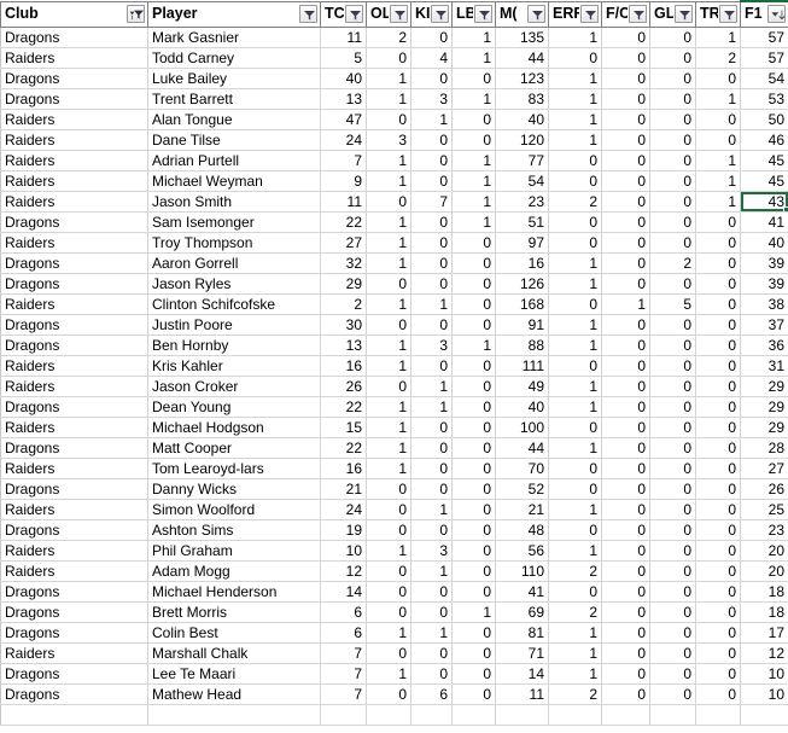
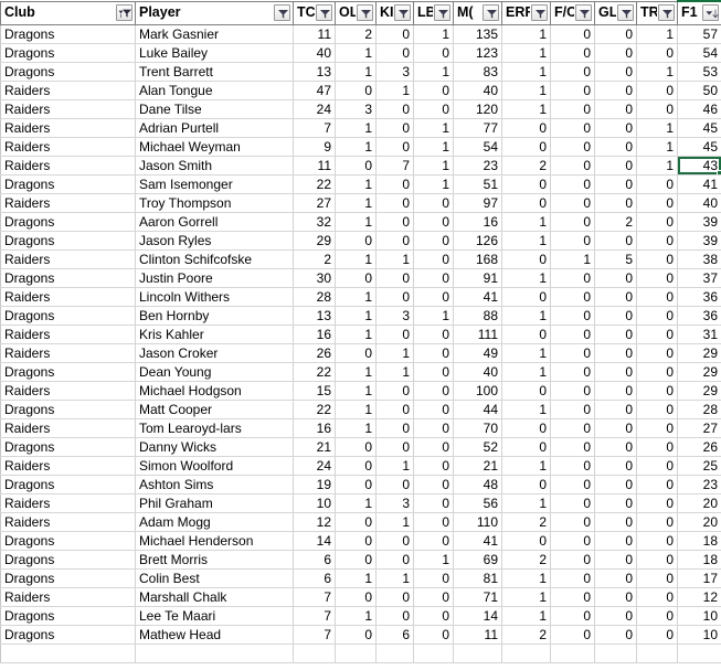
  Club	Player	TC	OL	KI	LB	M(	ERR	F/C	GL	TR	F1
  Dragons	Mark Gasnier	11	2	0	1	135	1	0	0	1	57
- Raiders	Todd Carney	5	0	4	1	44	0	0	0	2	57
  Dragons	Luke Bailey	40	1	0	0	123	1	0	0	0	54
  Dragons	Trent Barrett	13	1	3	1	83	1	0	0	1	53
  Raiders	Alan Tongue	47	0	1	0	40	1	0	0	0	50
  Raiders	Dane Tilse	24	3	0	0	120	1	0	0	0	46
  Raiders	Adrian Purtell	7	1	0	1	77	0	0	0	1	45
  Raiders	Michael Weyman	9	1	0	1	54	0	0	0	1	45
  Raiders	Jason Smith	11	0	7	1	23	2	0	0	1	43
  Dragons	Sam Isemonger	22	1	0	1	51	0	0	0	0	41
  Raiders	Troy Thompson	27	1	0	0	97	0	0	0	0	40
  Dragons	Aaron Gorrell	32	1	0	0	16	1	0	2	0	39
  Dragons	Jason Ryles	29	0	0	0	126	1	0	0	0	39
  Raiders	Clinton Schifcofske	2	1	1	0	168	0	1	5	0	38
  Dragons	Justin Poore	30	0	0	0	91	1	0	0	0	37
+ Raiders	Lincoln Withers	28	1	0	0	41	0	0	0	0	36
  Dragons	Ben Hornby	13	1	3	1	88	1	0	0	0	36
  Raiders	Kris Kahler	16	1	0	0	111	0	0	0	0	31
  Raiders	Jason Croker	26	0	1	0	49	1	0	0	0	29
  Dragons	Dean Young	22	1	1	0	40	1	0	0	0	29
  Raiders	Michael Hodgson	15	1	0	0	100	0	0	0	0	29
  Dragons	Matt Cooper	22	1	0	0	44	1	0	0	0	28
  Raiders	Tom Learoyd-lars	16	1	0	0	70	0	0	0	0	27
  Dragons	Danny Wicks	21	0	0	0	52	0	0	0	0	26
  Raiders	Simon Woolford	24	0	1	0	21	1	0	0	0	25
  Dragons	Ashton Sims	19	0	0	0	48	0	0	0	0	23
  Raiders	Phil Graham	10	1	3	0	56	1	0	0	0	20
  Raiders	Adam Mogg	12	0	1	0	110	2	0	0	0	20
  Dragons	Michael Henderson	14	0	0	0	41	0	0	0	0	18
  Dragons	Brett Morris	6	0	0	1	69	2	0	0	0	18
  Dragons	Colin Best	6	1	1	0	81	1	0	0	0	17
  Raiders	Marshall Chalk	7	0	0	0	71	1	0	0	0	12
  Dragons	Lee Te Maari	7	1	0	0	14	1	0	0	0	10
  Dragons	Mathew Head	7	0	6	0	11	2	0	0	0	10
